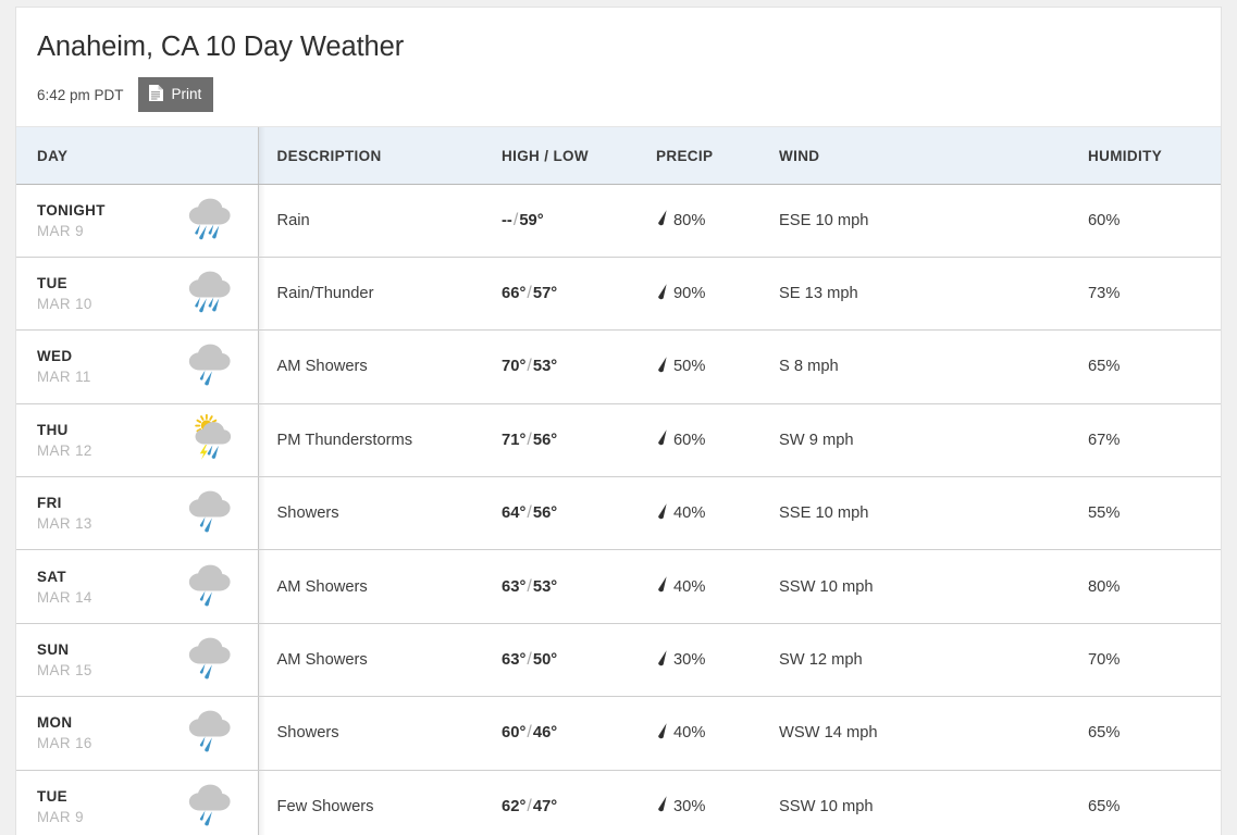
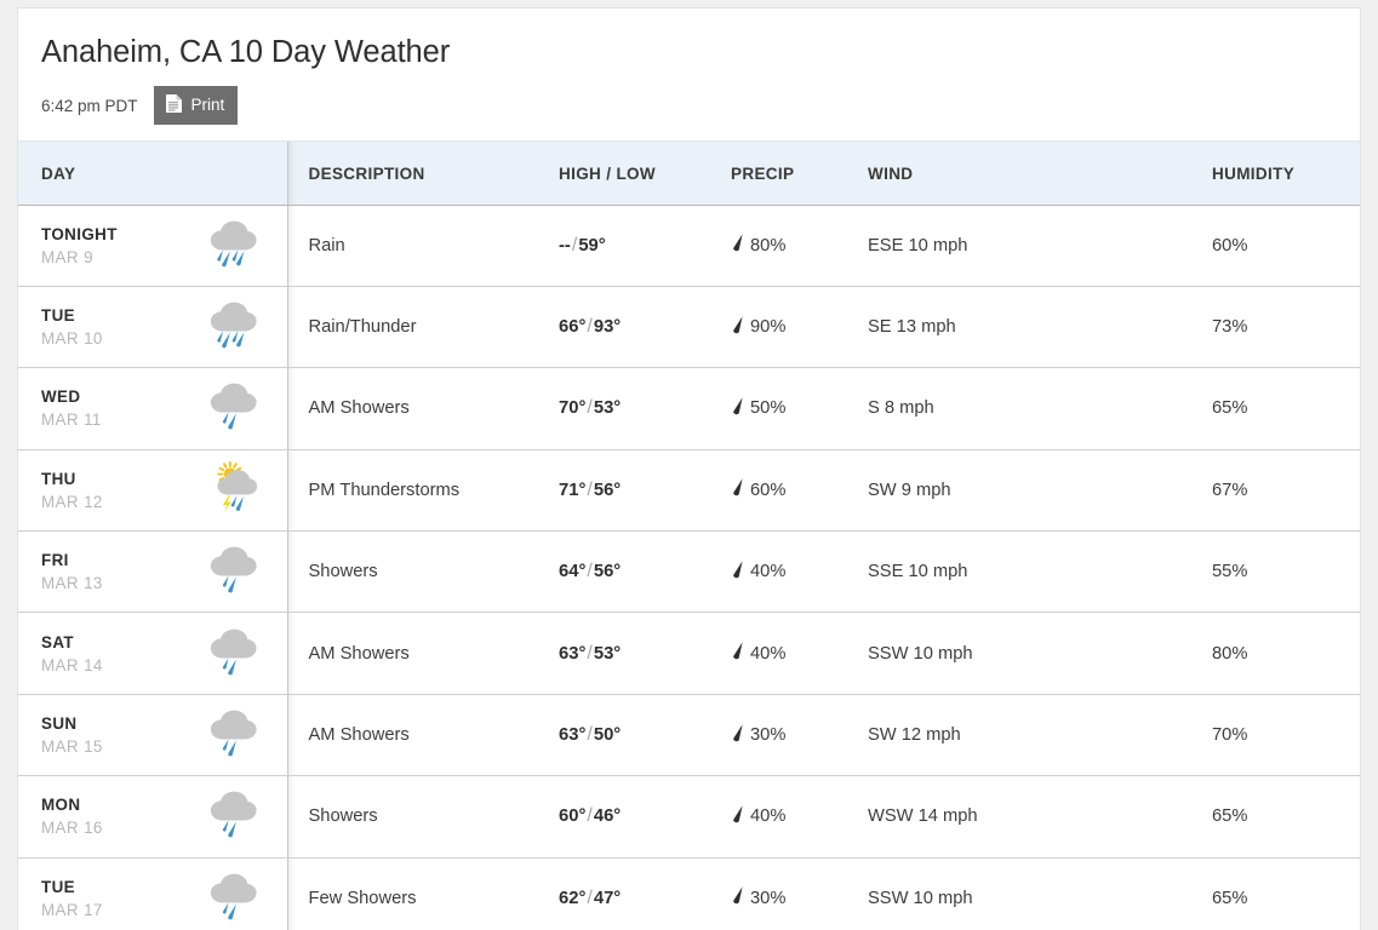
  Anaheim, CA 10 Day Weather
  6:42 pm PDT
  Print
  DAY	DESCRIPTION	HIGH / LOW	PRECIP	WIND	HUMIDITY
  TONIGHTMAR 9	Rain	--/59°	80%	ESE 10 mph	60%
- TUEMAR 10	Rain/Thunder	66°/57°	90%	SE 13 mph	73%
+ TUEMAR 10	Rain/Thunder	66°/93°	90%	SE 13 mph	73%
  WEDMAR 11	AM Showers	70°/53°	50%	S 8 mph	65%
  THUMAR 12	PM Thunderstorms	71°/56°	60%	SW 9 mph	67%
  FRIMAR 13	Showers	64°/56°	40%	SSE 10 mph	55%
  SATMAR 14	AM Showers	63°/53°	40%	SSW 10 mph	80%
  SUNMAR 15	AM Showers	63°/50°	30%	SW 12 mph	70%
  MONMAR 16	Showers	60°/46°	40%	WSW 14 mph	65%
- TUEMAR 9	Few Showers	62°/47°	30%	SSW 10 mph	65%
+ TUEMAR 17	Few Showers	62°/47°	30%	SSW 10 mph	65%
